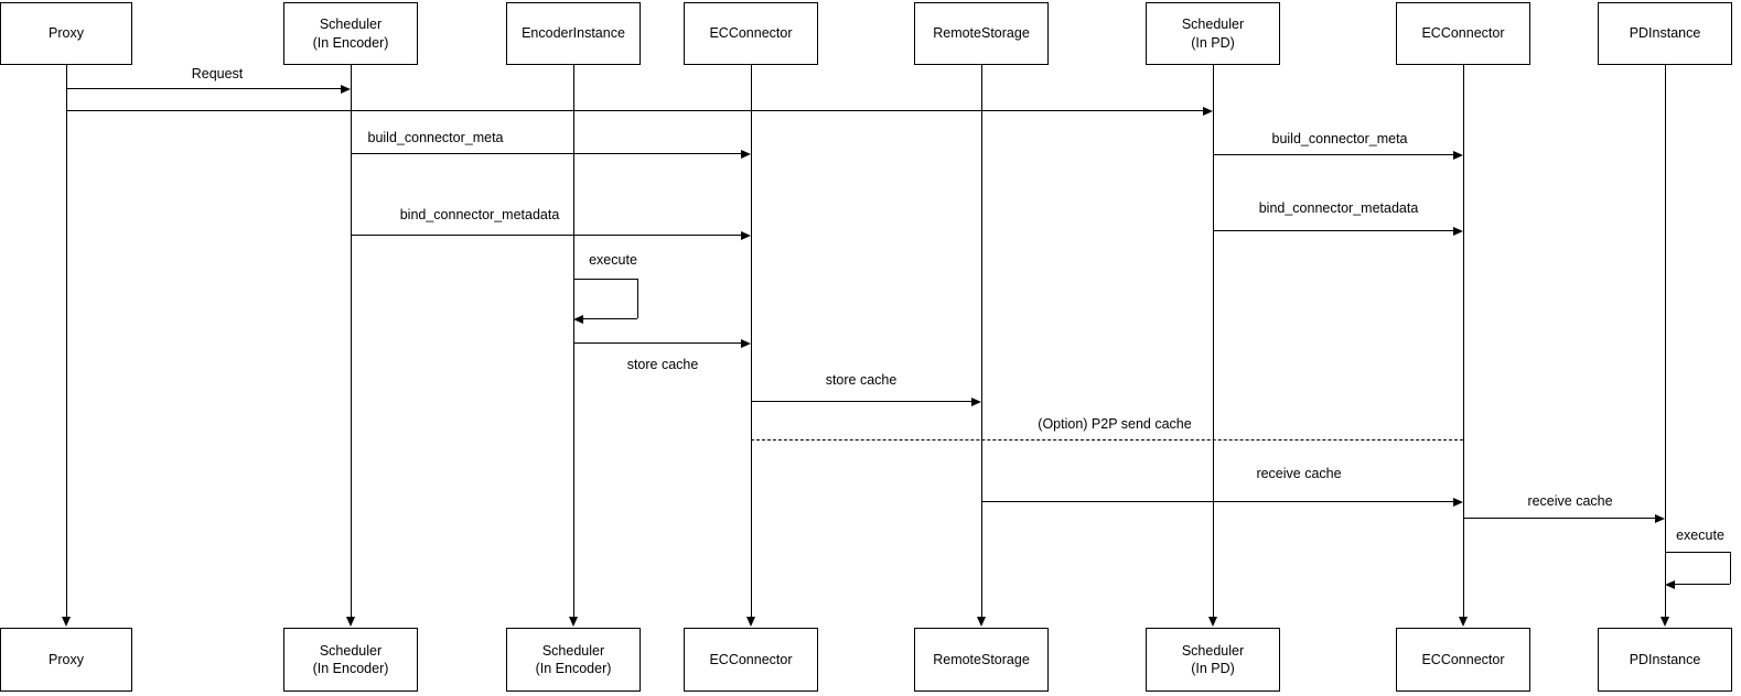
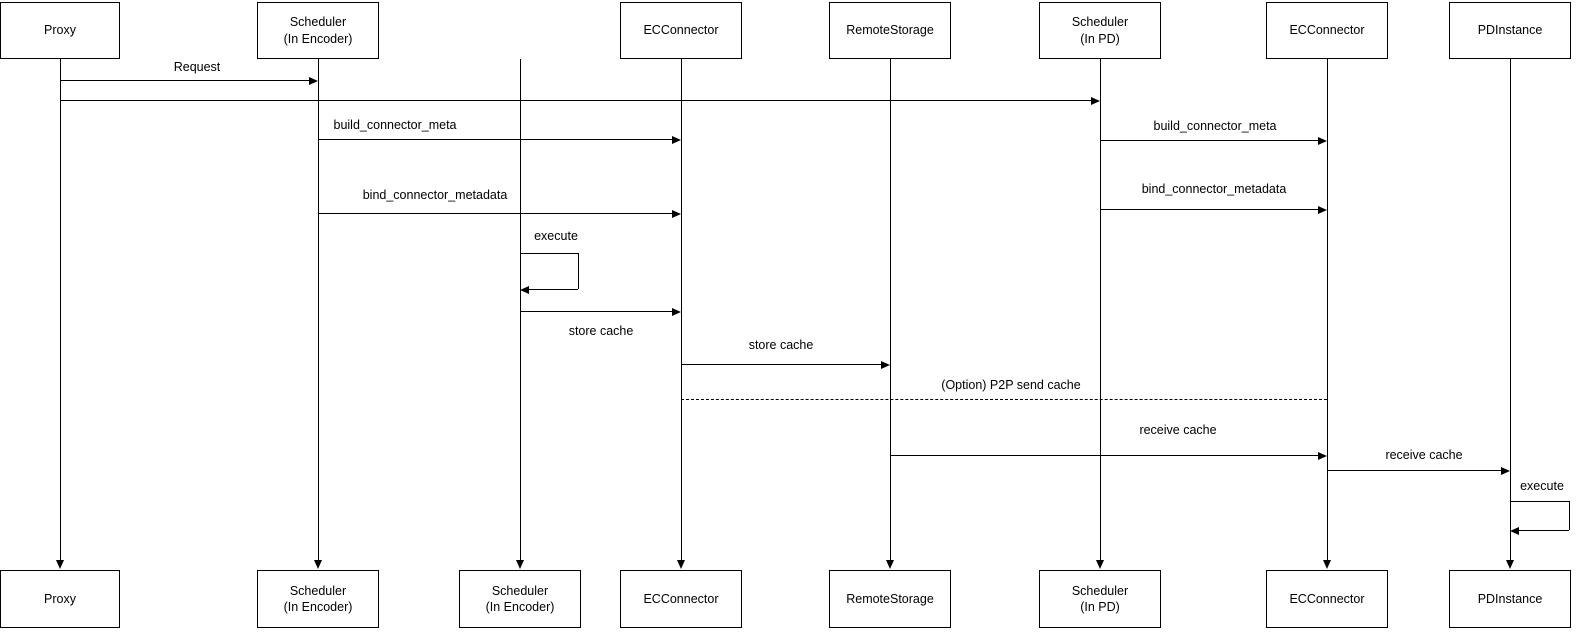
  Proxy
  Proxy
  Scheduler
  (In Encoder)
  Scheduler
  (In Encoder)
- EncoderInstance
  Scheduler
  (In Encoder)
  ECConnector
  ECConnector
  RemoteStorage
  RemoteStorage
  Scheduler
  (In PD)
  Scheduler
  (In PD)
  ECConnector
  ECConnector
  PDInstance
  PDInstance
  Request
  build_connector_meta
  build_connector_meta
  bind_connector_metadata
  bind_connector_metadata
  store cache
  store cache
  (Option) P2P send cache
  receive cache
  receive cache
  execute
  execute
